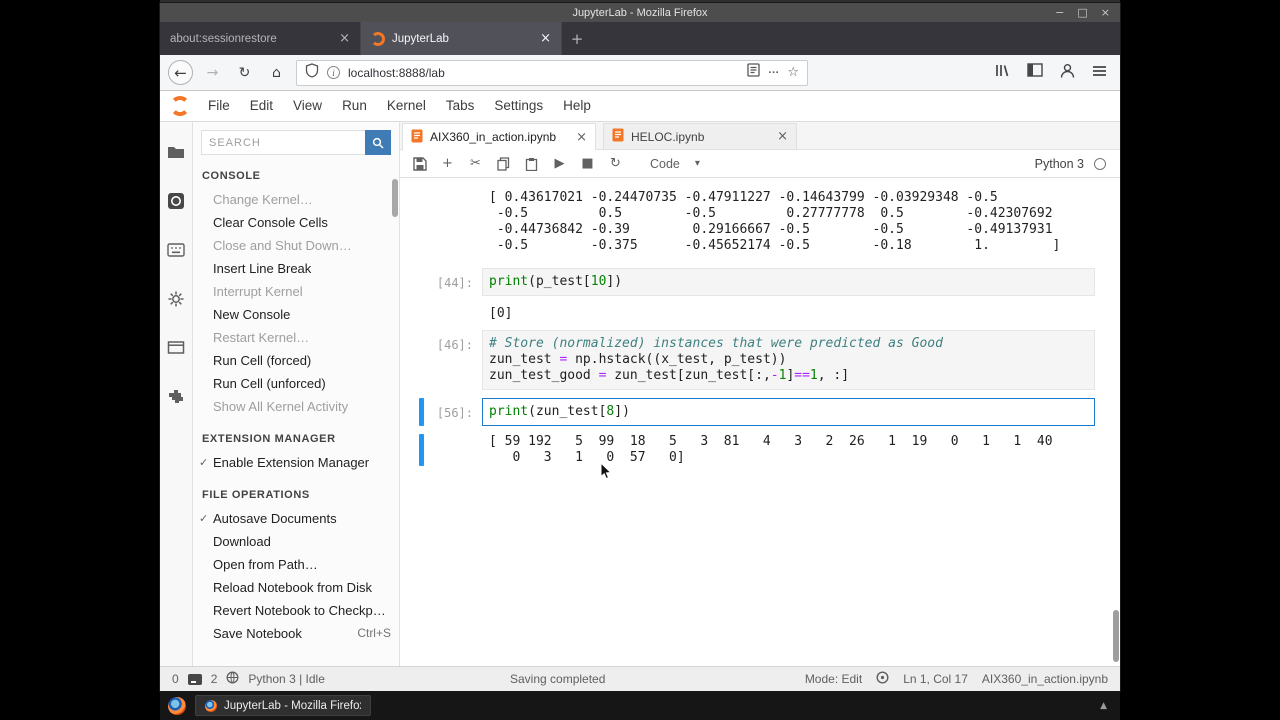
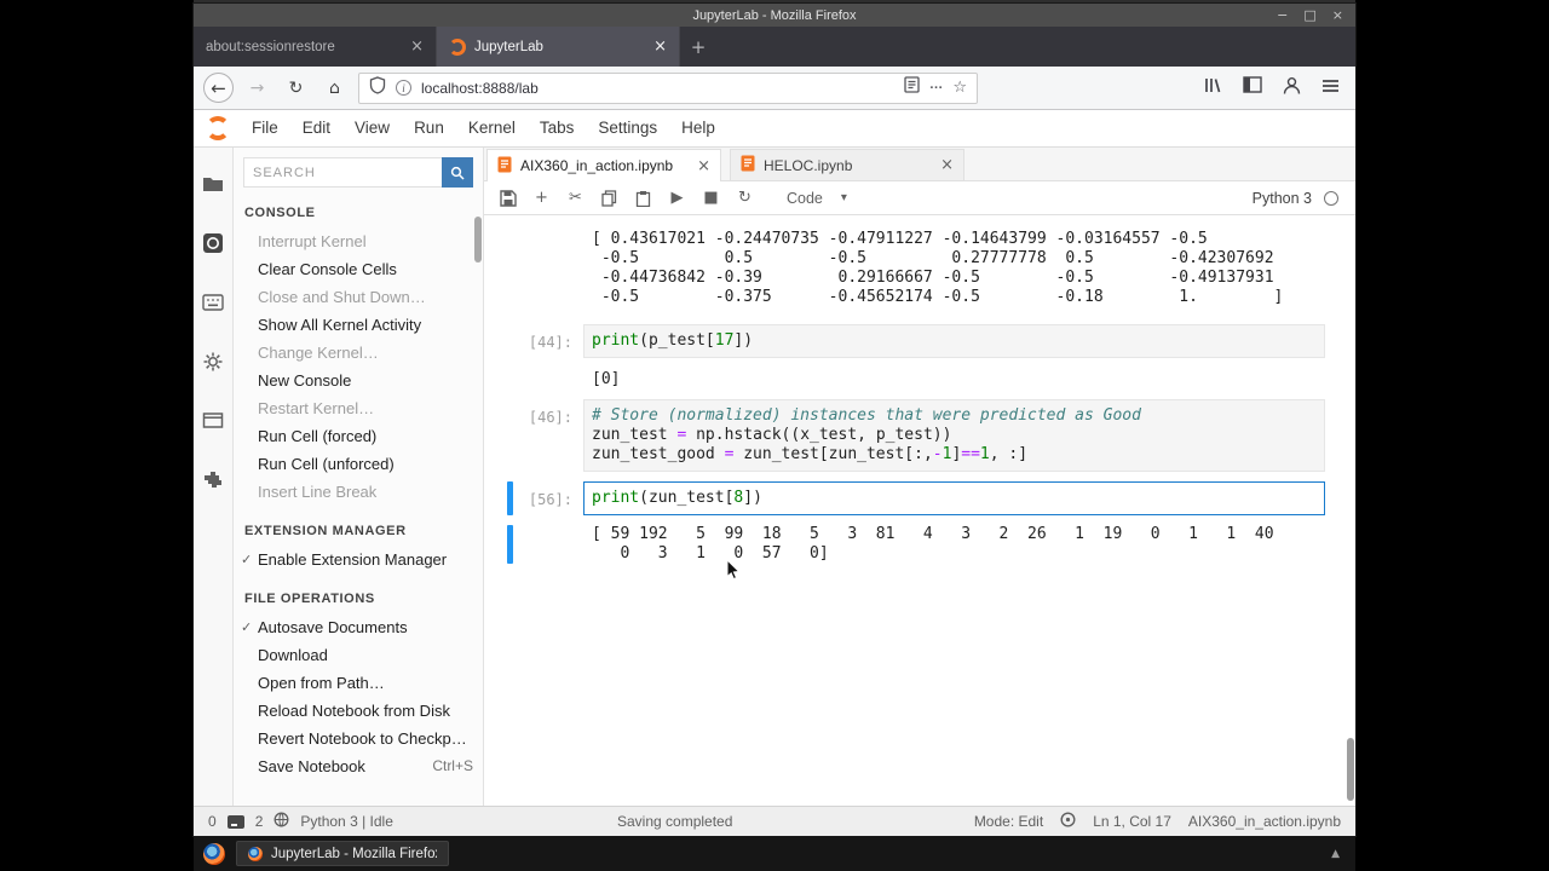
  JupyterLab - Mozilla Firefox
  −
  □
  ×
  about:sessionrestore
  ×
  JupyterLab
  ×
  +
  ←
  →
  ↻
  ⌂
  i
  localhost:8888/lab
  ···
  ☆
  File
  Edit
  View
  Run
  Kernel
  Tabs
  Settings
  Help
  SEARCH
  CONSOLE
- Change Kernel…
+ Interrupt Kernel
  Clear Console Cells
  Close and Shut Down…
- Insert Line Break
+ Show All Kernel Activity
- Interrupt Kernel
+ Change Kernel…
  New Console
  Restart Kernel…
  Run Cell (forced)
  Run Cell (unforced)
- Show All Kernel Activity
+ Insert Line Break
  EXTENSION MANAGER
  ✓
  Enable Extension Manager
  FILE OPERATIONS
  ✓
  Autosave Documents
  Download
  Open from Path…
  Reload Notebook from Disk
  Revert Notebook to Checkp…
  Ctrl+S
  Save Notebook
  AIX360_in_action.ipynb
  ×
  HELOC.ipynb
  ×
  +
  ✂
  ▶
  ■
  ↻
  Code
  ▾
  Python 3
- [ 0.43617021 -0.24470735 -0.47911227 -0.14643799 -0.03929348 -0.5
+ [ 0.43617021 -0.24470735 -0.47911227 -0.14643799 -0.03164557 -0.5
  -0.5 0.5 -0.5 0.27777778 0.5 -0.42307692
  -0.44736842 -0.39 0.29166667 -0.5 -0.5 -0.49137931
  -0.5 -0.375 -0.45652174 -0.5 -0.18 1. ]
  [44]:
- print(p_test[10])
+ print(p_test[17])
  [0]
  [46]:
  # Store (normalized) instances that were predicted as Good
  zun_test = np.hstack((x_test, p_test))
  zun_test_good = zun_test[zun_test[:,-1]==1, :]
  [56]:
  print(zun_test[8])
  [ 59 192 5 99 18 5 3 81 4 3 2 26 1 19 0 1 1 40
  0 3 1 0 57 0]
  0
  2
  Python 3 | Idle
  Saving completed
  Mode: Edit
  Ln 1, Col 17
  AIX360_in_action.ipynb
  JupyterLab - Mozilla Firefo
  ▲
